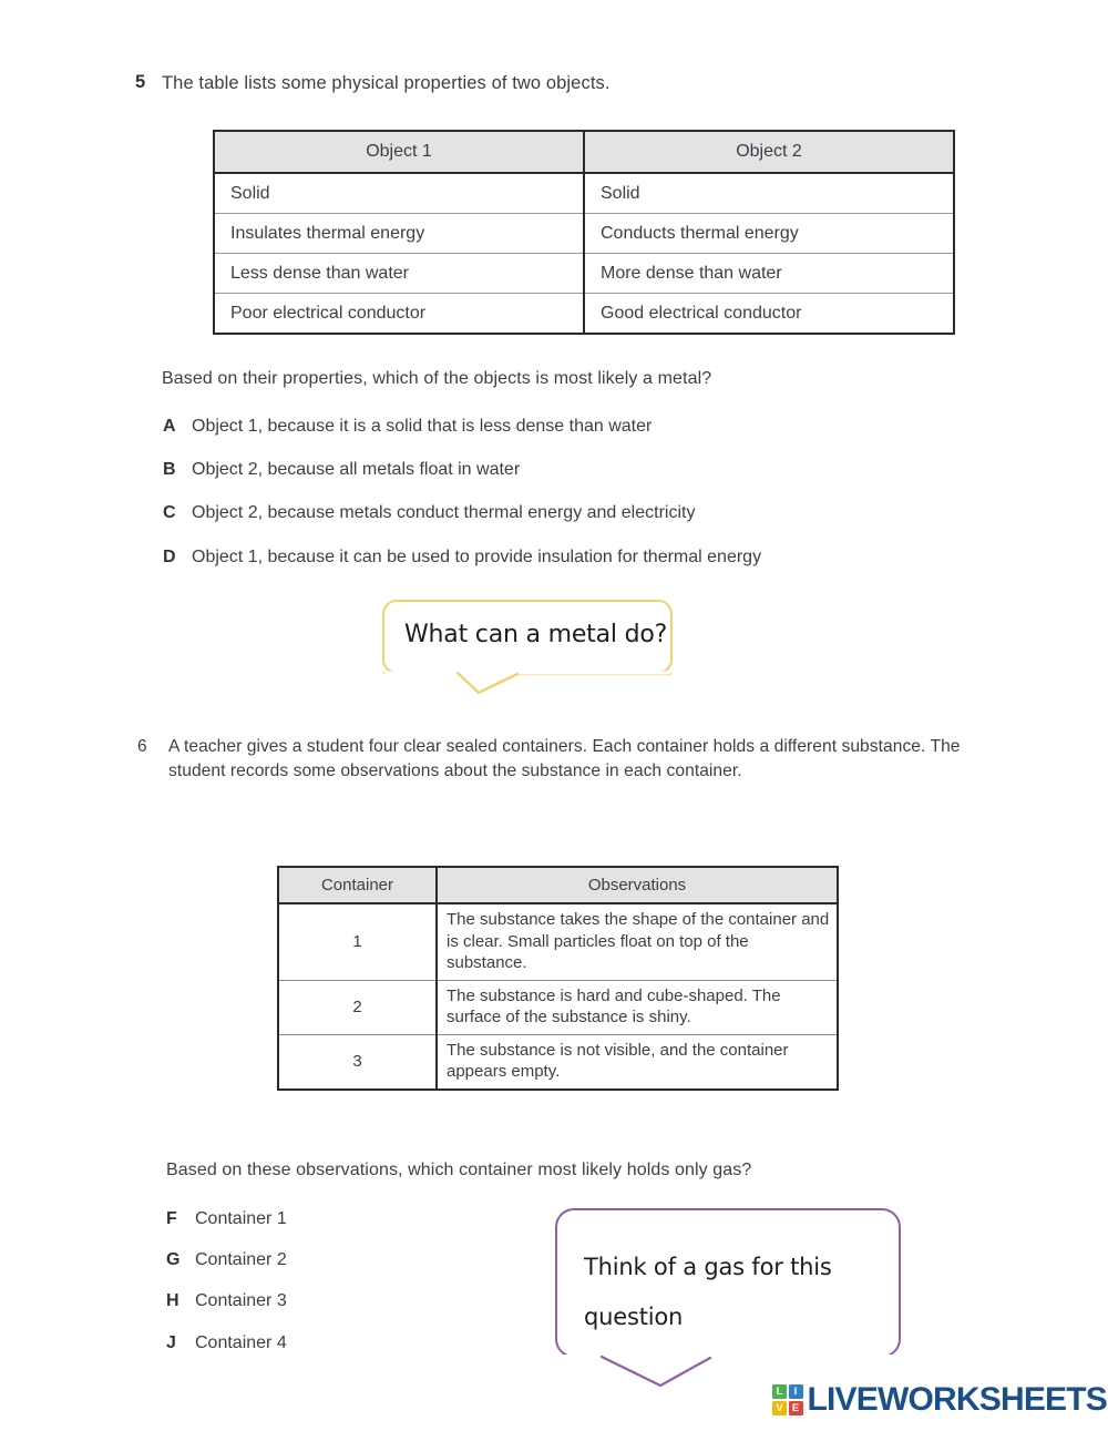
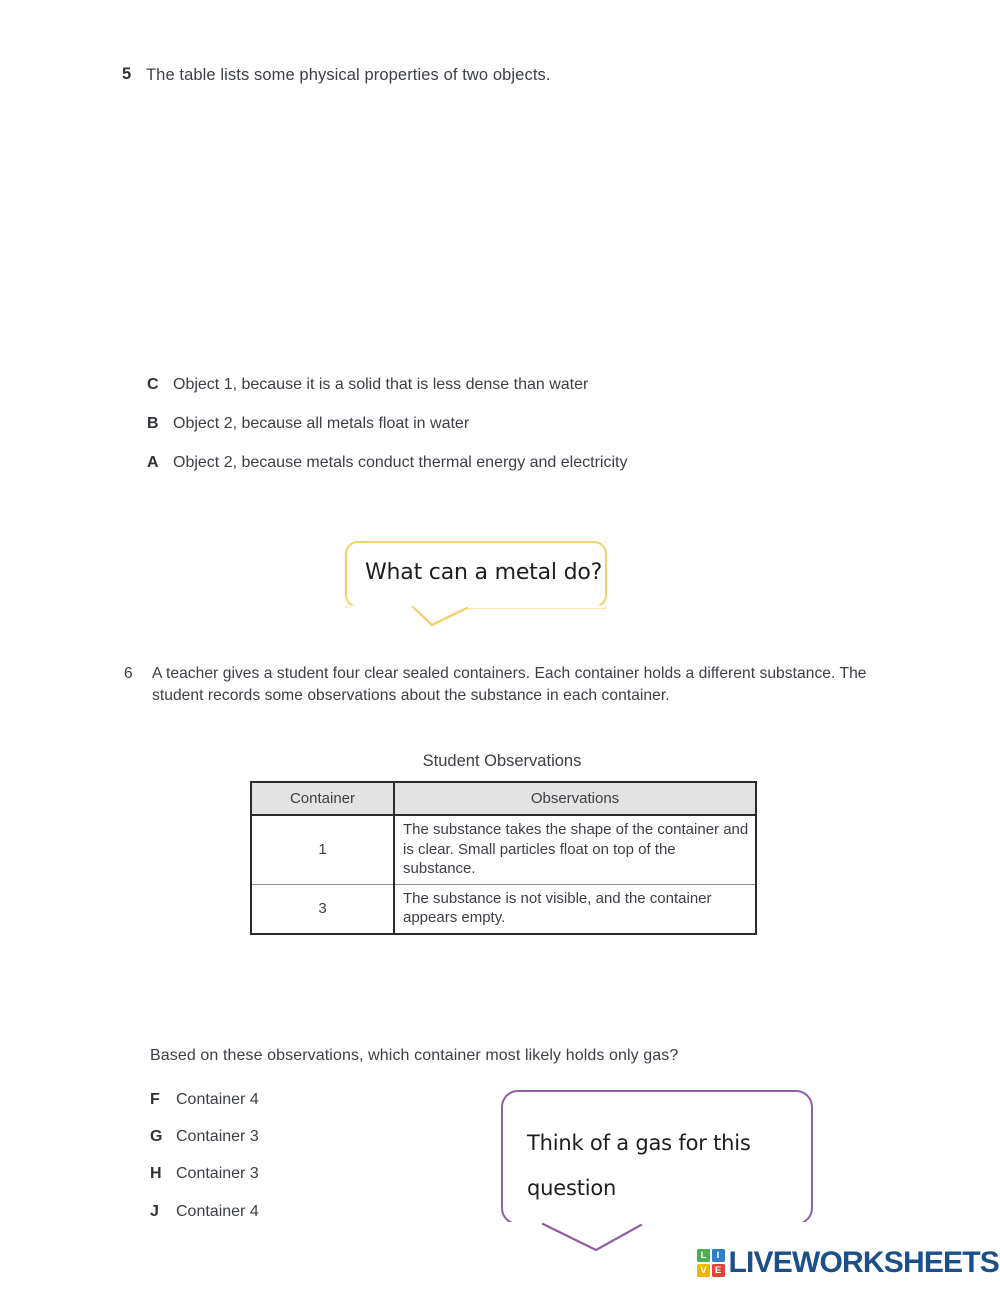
  5
  The table lists some physical properties of two objects.
- Object 1	Object 2
- Solid	Solid
- Insulates thermal energy	Conducts thermal energy
- Less dense than water	More dense than water
- Poor electrical conductor	Good electrical conductor
- Based on their properties, which of the objects is most likely a metal?
- A Object 1, because it is a solid that is less dense than water
+ C Object 1, because it is a solid that is less dense than water
  B Object 2, because all metals float in water
- C Object 2, because metals conduct thermal energy and electricity
+ A Object 2, because metals conduct thermal energy and electricity
- D Object 1, because it can be used to provide insulation for thermal energy
  What can a metal do?
  6
  A teacher gives a student four clear sealed containers. Each container holds a different substance. The student records some observations about the substance in each container.
+ Student Observations
  Container	Observations
  1	The substance takes the shape of the container and is clear. Small particles float on top of the substance.
- 2	The substance is hard and cube-shaped. The surface of the substance is shiny.
  3	The substance is not visible, and the container appears empty.
  Based on these observations, which container most likely holds only gas?
- F Container 1
+ F Container 4
- G Container 2
+ G Container 3
  H Container 3
  J Container 4
  Think of a gas for this
  question
  L
  I
  V
  E
  LIVEWORKSHEETS
